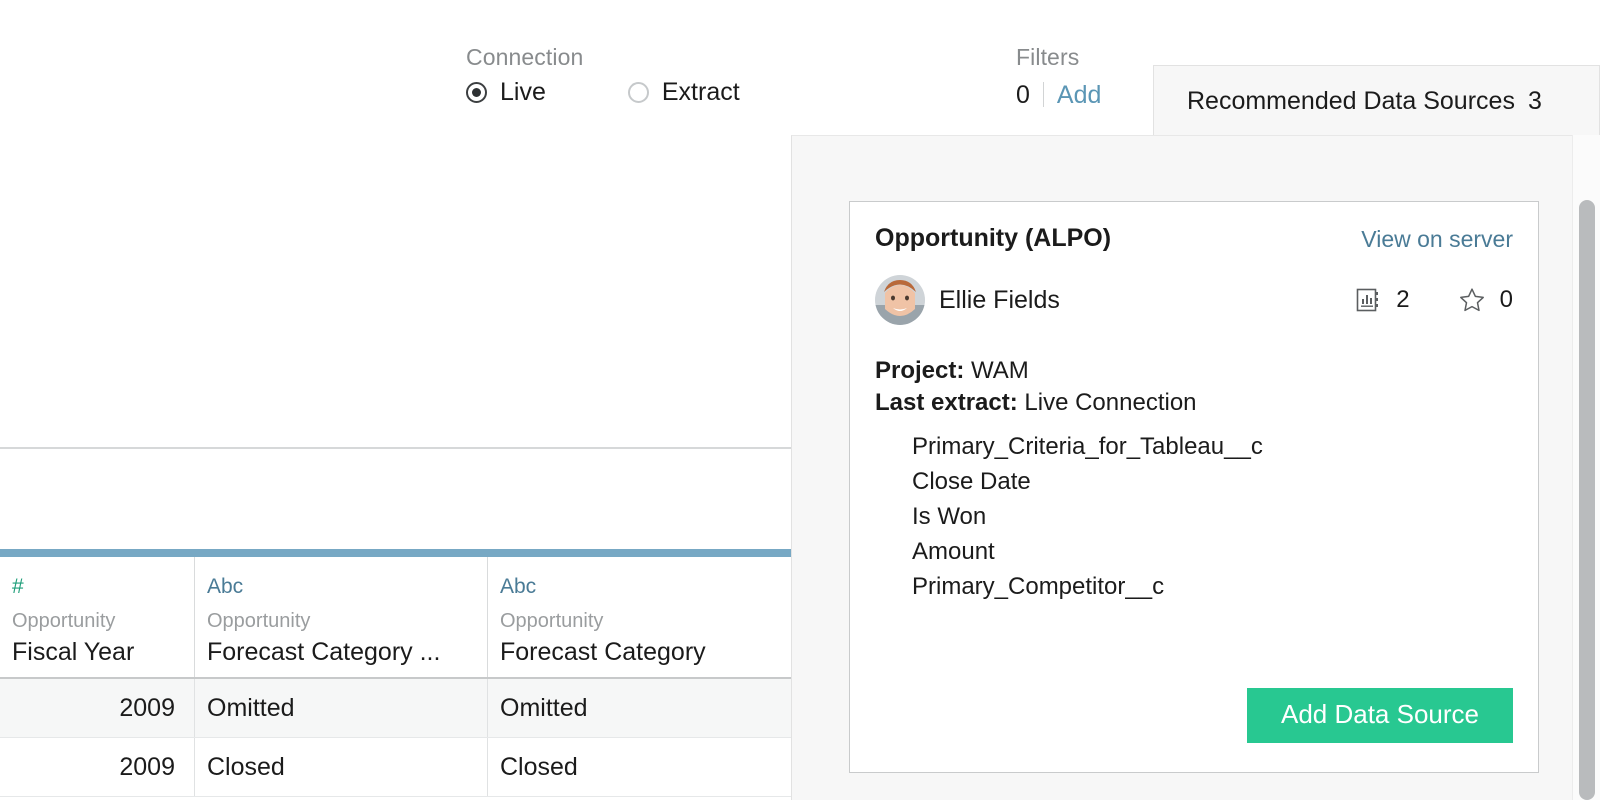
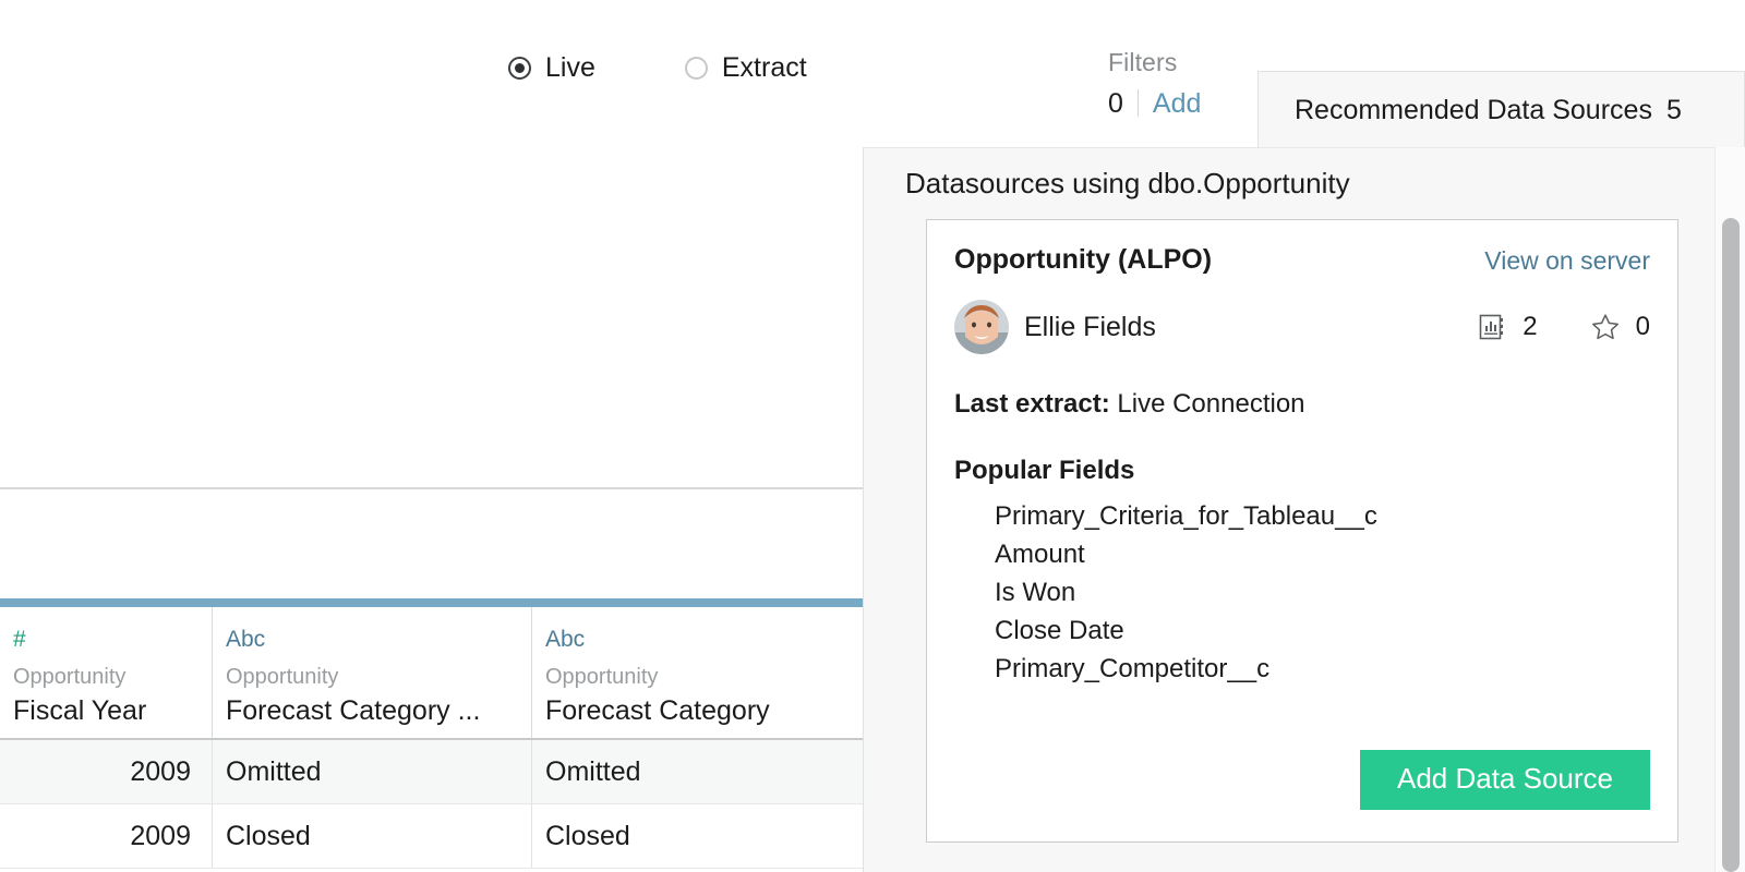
- Connection
  Live
  Extract
  Filters
  0
  Add
  Recommended Data Sources
- 3
+ 5
+ Datasources using dbo.Opportunity
  Opportunity (ALPO)
  View on server
  Ellie Fields
  2
  0
- Project: WAM
  Last extract: Live Connection
+ Popular Fields
  Primary_Criteria_for_Tableau__c
- Close Date
+ Amount
  Is Won
- Amount
+ Close Date
  Primary_Competitor__c
  Add Data Source
  #
  Opportunity
  Fiscal Year
  Abc
  Opportunity
  Forecast Category ...
  Abc
  Opportunity
  Forecast Category
  2009
  Omitted
  Omitted
  2009
  Closed
  Closed
